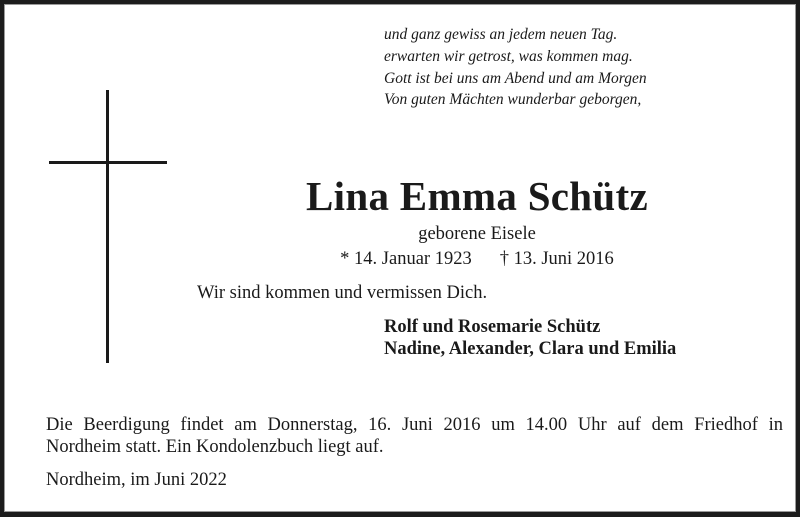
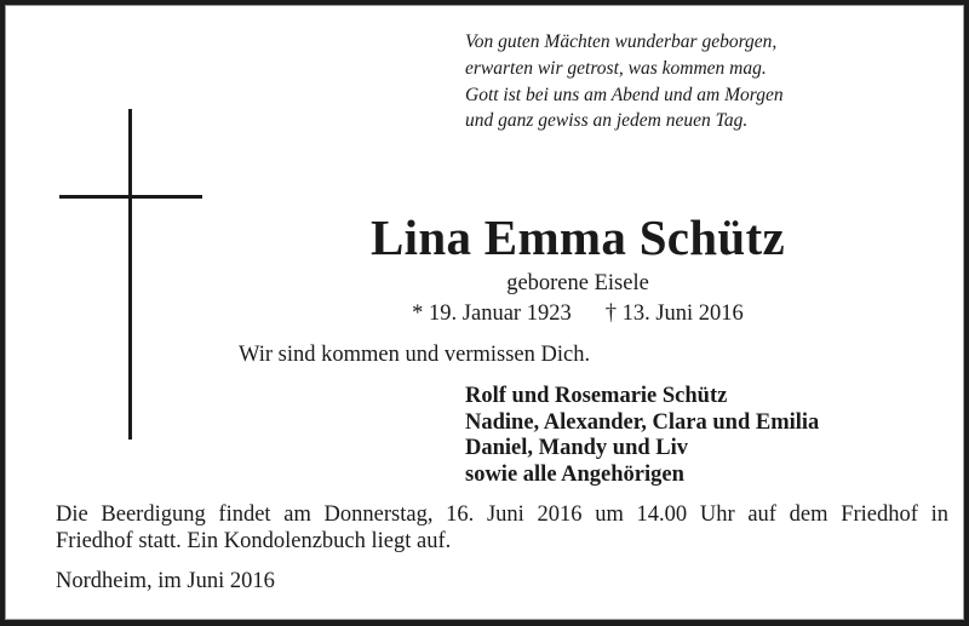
- und ganz gewiss an jedem neuen Tag.
+ Von guten Mächten wunderbar geborgen,
  erwarten wir getrost, was kommen mag.
  Gott ist bei uns am Abend und am Morgen
- Von guten Mächten wunderbar geborgen,
+ und ganz gewiss an jedem neuen Tag.
  Lina Emma Schütz
  geborene Eisele
- * 14. Januar 1923 † 13. Juni 2016
+ * 19. Januar 1923 † 13. Juni 2016
  Wir sind kommen und vermissen Dich.
  Rolf und Rosemarie Schütz
  Nadine, Alexander, Clara und Emilia
+ Daniel, Mandy und Liv
+ sowie alle Angehörigen
  Die Beerdigung findet am Donnerstag, 16. Juni 2016 um 14.00 Uhr auf dem Friedhof in
- Nordheim statt. Ein Kondolenzbuch liegt auf.
+ Friedhof statt. Ein Kondolenzbuch liegt auf.
- Nordheim, im Juni 2022
+ Nordheim, im Juni 2016
